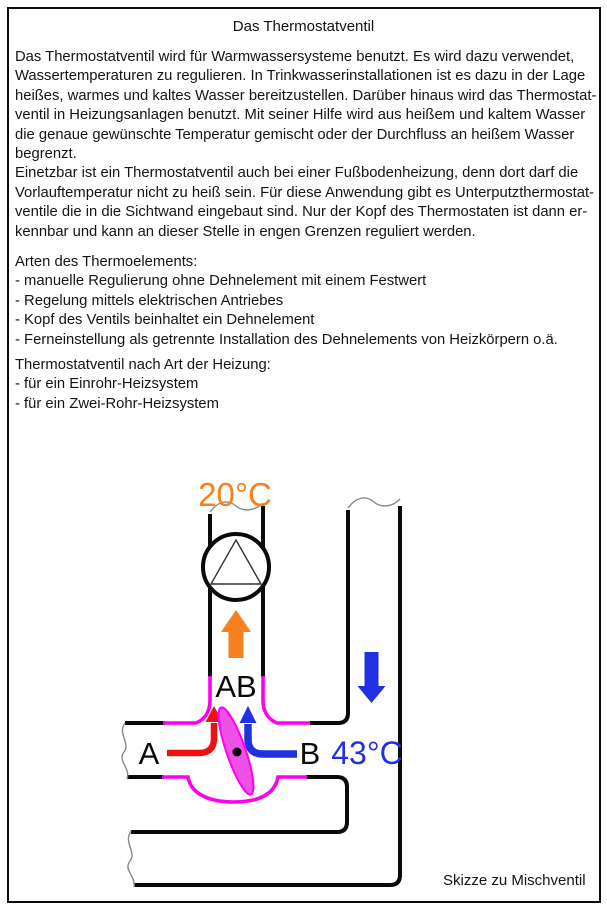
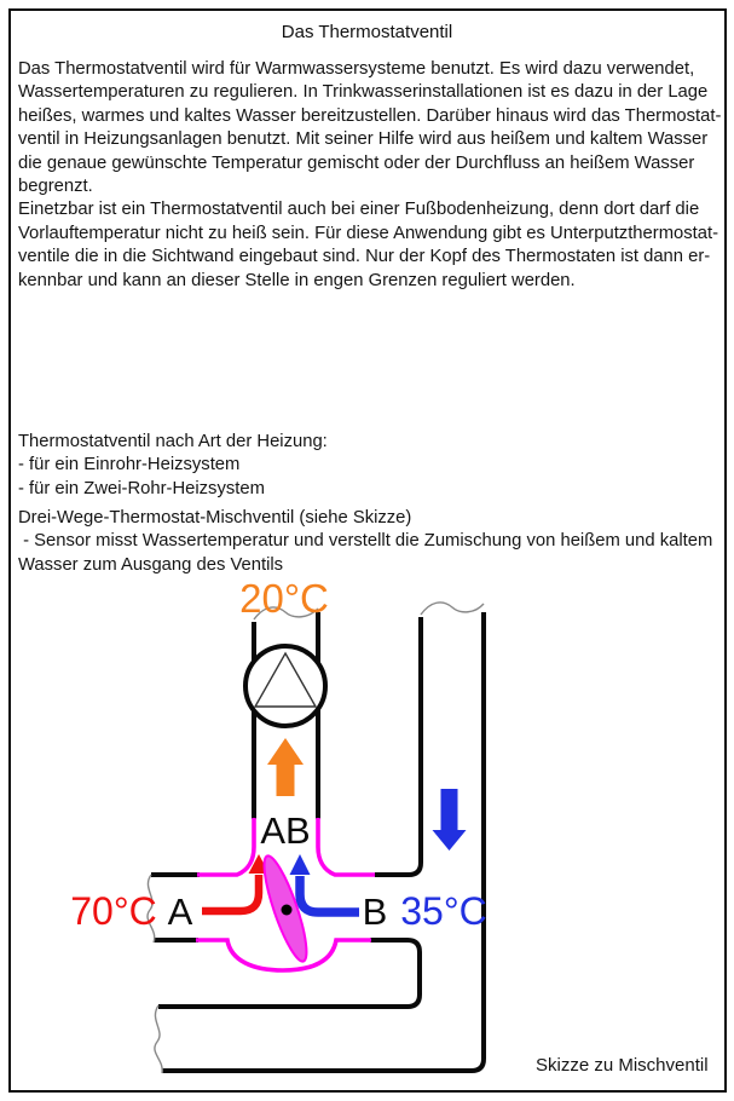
  Das Thermostatventil
  Das Thermostatventil wird für Warmwassersysteme benutzt. Es wird dazu verwendet,
  Wassertemperaturen zu regulieren. In Trinkwasserinstallationen ist es dazu in der Lage
  heißes, warmes und kaltes Wasser bereitzustellen. Darüber hinaus wird das Thermostat-
  ventil in Heizungsanlagen benutzt. Mit seiner Hilfe wird aus heißem und kaltem Wasser
  die genaue gewünschte Temperatur gemischt oder der Durchfluss an heißem Wasser
  begrenzt.
  Einetzbar ist ein Thermostatventil auch bei einer Fußbodenheizung, denn dort darf die
  Vorlauftemperatur nicht zu heiß sein. Für diese Anwendung gibt es Unterputzthermostat-
  ventile die in die Sichtwand eingebaut sind. Nur der Kopf des Thermostaten ist dann er-
  kennbar und kann an dieser Stelle in engen Grenzen reguliert werden.
- Arten des Thermoelements:
- - manuelle Regulierung ohne Dehnelement mit einem Festwert
- - Regelung mittels elektrischen Antriebes
- - Kopf des Ventils beinhaltet ein Dehnelement
- - Ferneinstellung als getrennte Installation des Dehnelements von Heizkörpern o.ä.
  Thermostatventil nach Art der Heizung:
  - für ein Einrohr-Heizsystem
  - für ein Zwei-Rohr-Heizsystem
+ Drei-Wege-Thermostat-Mischventil (siehe Skizze)
+ - Sensor misst Wassertemperatur und verstellt die Zumischung von heißem und kaltem
+ Wasser zum Ausgang des Ventils
  20°C
+ 70°C
- 43°C
+ 35°C
  A
  B
  AB
  Skizze zu Mischventil
